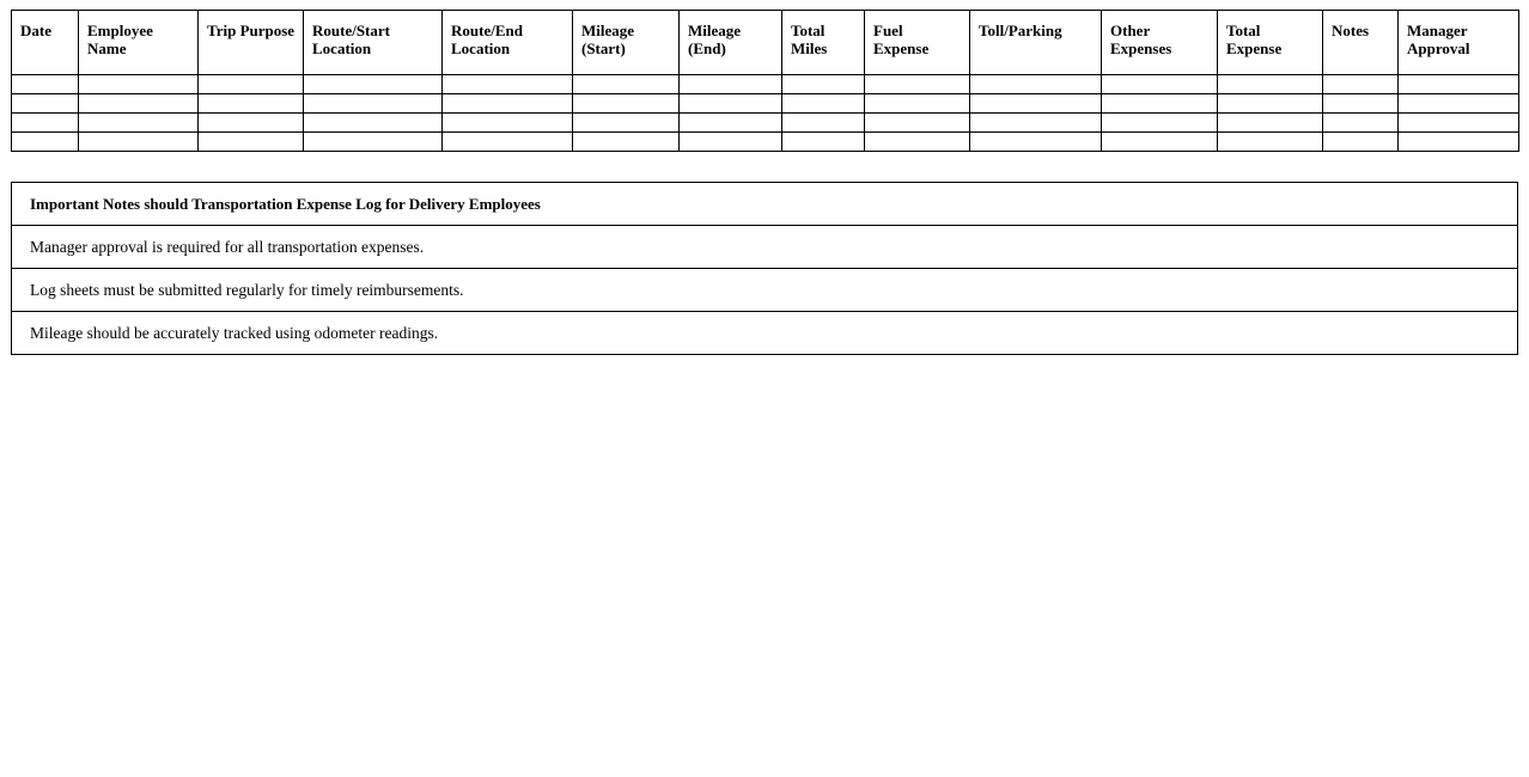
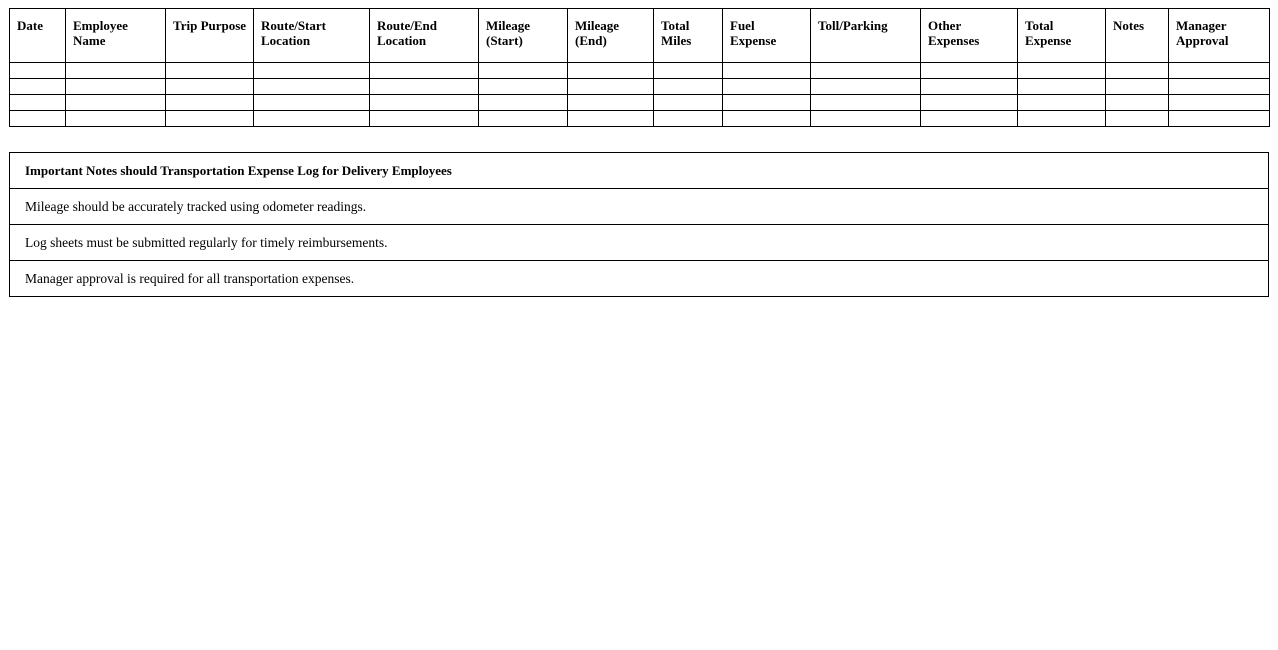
  Date	Employee Name	Trip Purpose	Route/Start Location	Route/End Location	Mileage (Start)	Mileage (End)	Total Miles	Fuel Expense	Toll/Parking	Other Expenses	Total Expense	Notes	Manager Approval
  Important Notes should Transportation Expense Log for Delivery Employees
- Manager approval is required for all transportation expenses.
+ Mileage should be accurately tracked using odometer readings.
  Log sheets must be submitted regularly for timely reimbursements.
- Mileage should be accurately tracked using odometer readings.
+ Manager approval is required for all transportation expenses.
